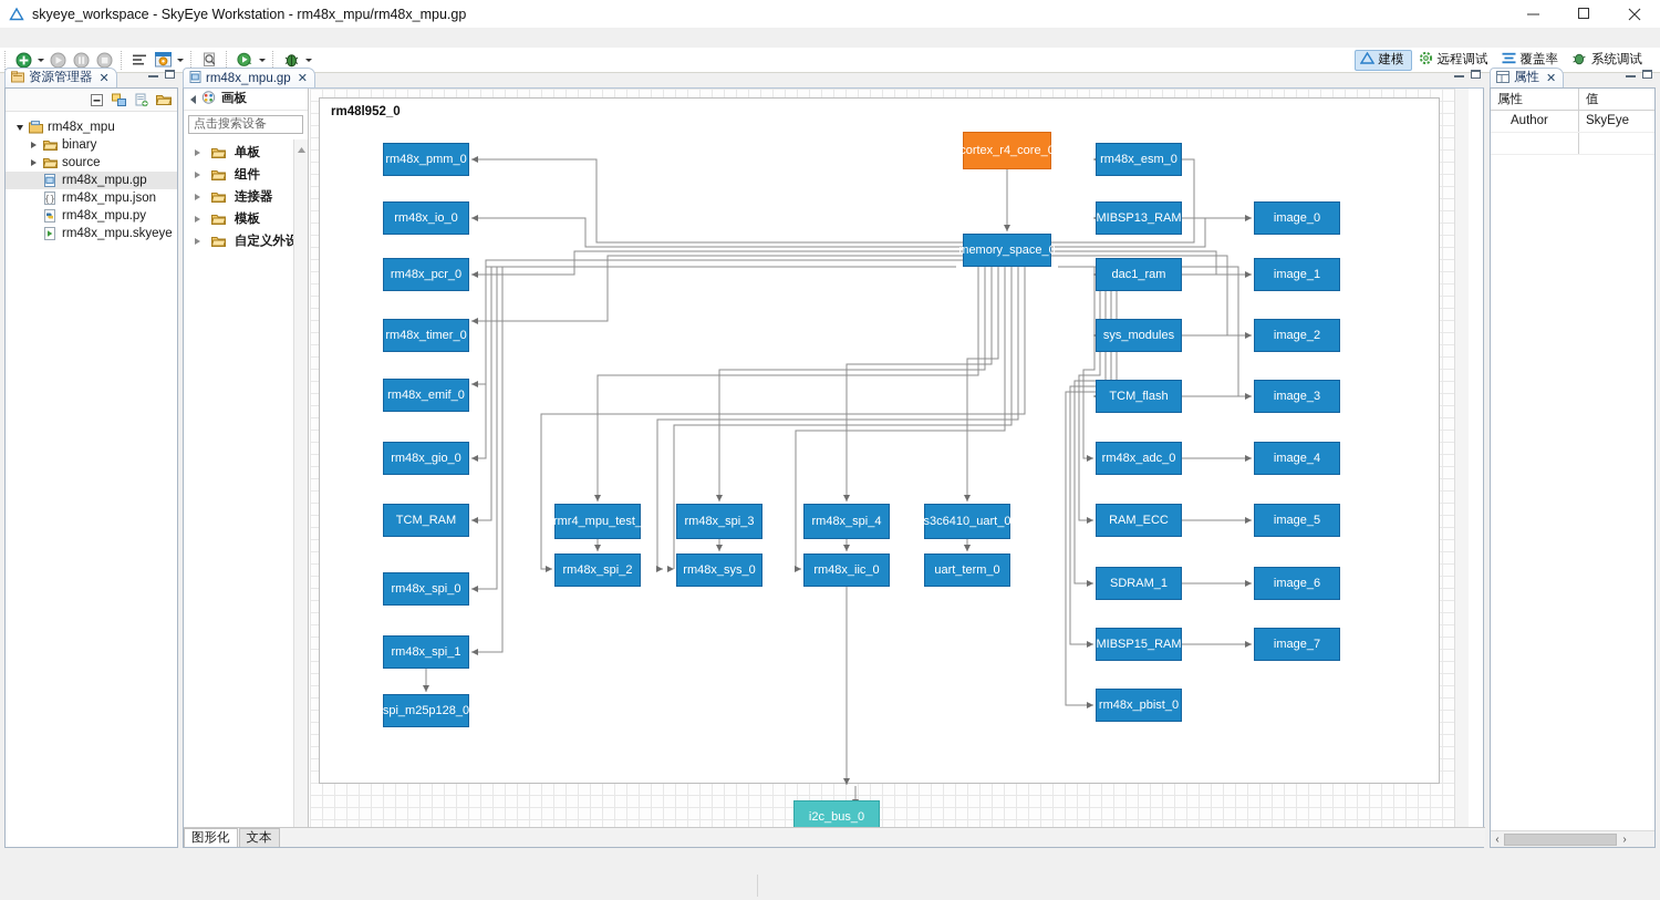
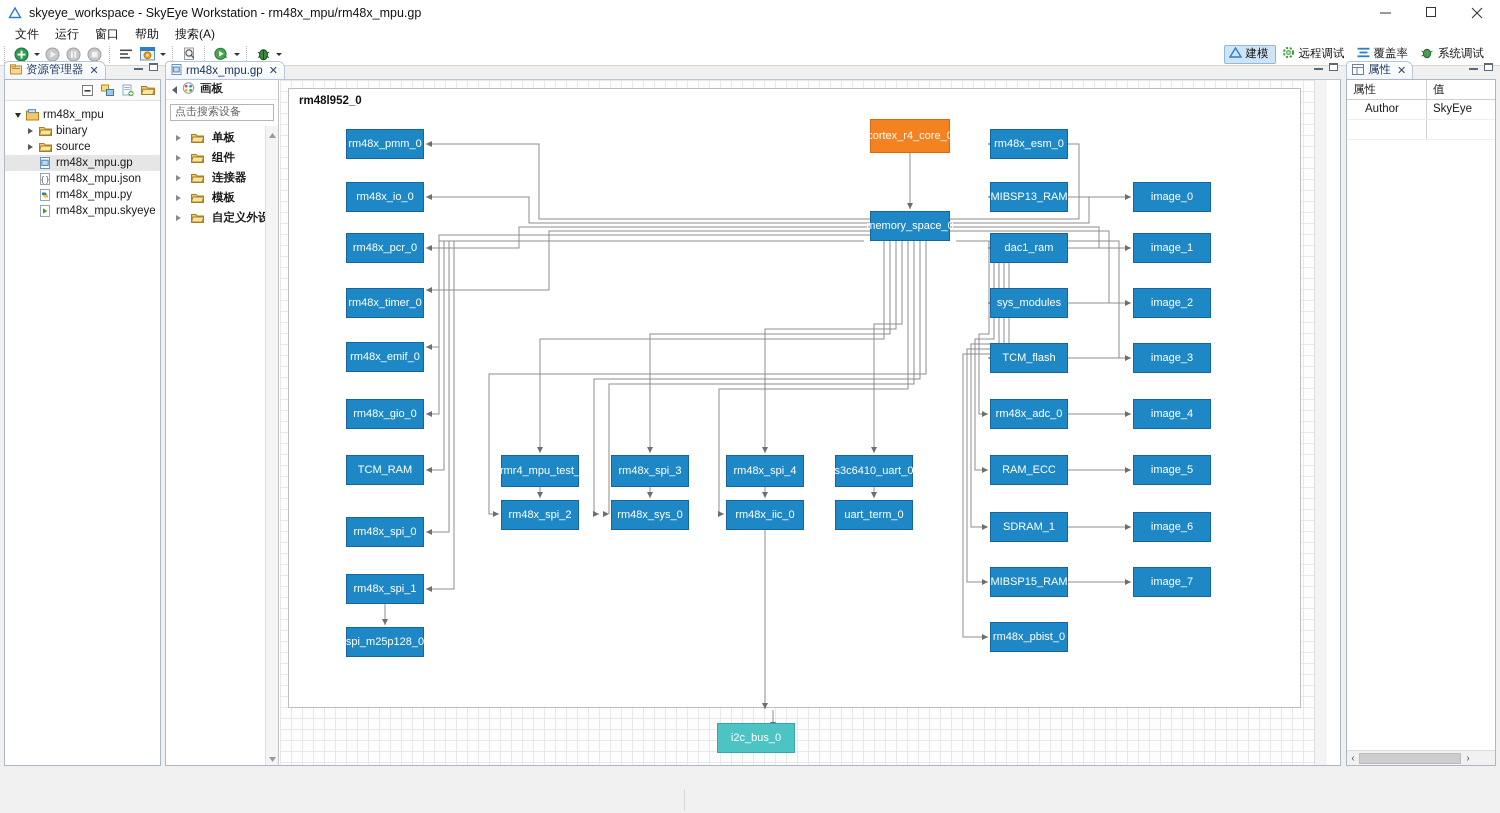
  skyeye_workspace - SkyEye Workstation - rm48x_mpu/rm48x_mpu.gp
+ 文件
+ 运行
+ 窗口
+ 帮助
+ 搜索(A)
  建模
  远程调试
  覆盖率
  系统调试
  资源管理器
  ✕
  rm48x_mpu
  binary
  source
  rm48x_mpu.gp
  {}
  rm48x_mpu.json
  rm48x_mpu.py
  rm48x_mpu.skyeye
  rm48x_mpu.gp
  ✕
  画板
  点击搜索设备
  单板
  组件
  连接器
  模板
  自定义外设
  rm48l952_0
  cortex_r4_core_0
  memory_space_0
  rm48x_pmm_0
  rm48x_io_0
  rm48x_pcr_0
  rm48x_timer_0
  rm48x_emif_0
  rm48x_gio_0
  TCM_RAM
  rm48x_spi_0
  rm48x_spi_1
  spi_m25p128_0
  armr4_mpu_test_0
  rm48x_spi_2
  rm48x_spi_3
  rm48x_sys_0
  rm48x_spi_4
  rm48x_iic_0
  s3c6410_uart_0
  uart_term_0
  rm48x_esm_0
  MIBSP13_RAM
  dac1_ram
  sys_modules
  TCM_flash
  rm48x_adc_0
  RAM_ECC
  SDRAM_1
  MIBSP15_RAM
  rm48x_pbist_0
  image_0
  image_1
  image_2
  image_3
  image_4
  image_5
  image_6
  image_7
  i2c_bus_0
- 图形化
- 文本
  属性
  ✕
  属性
  值
  Author
  SkyEye
  ‹
  ›
